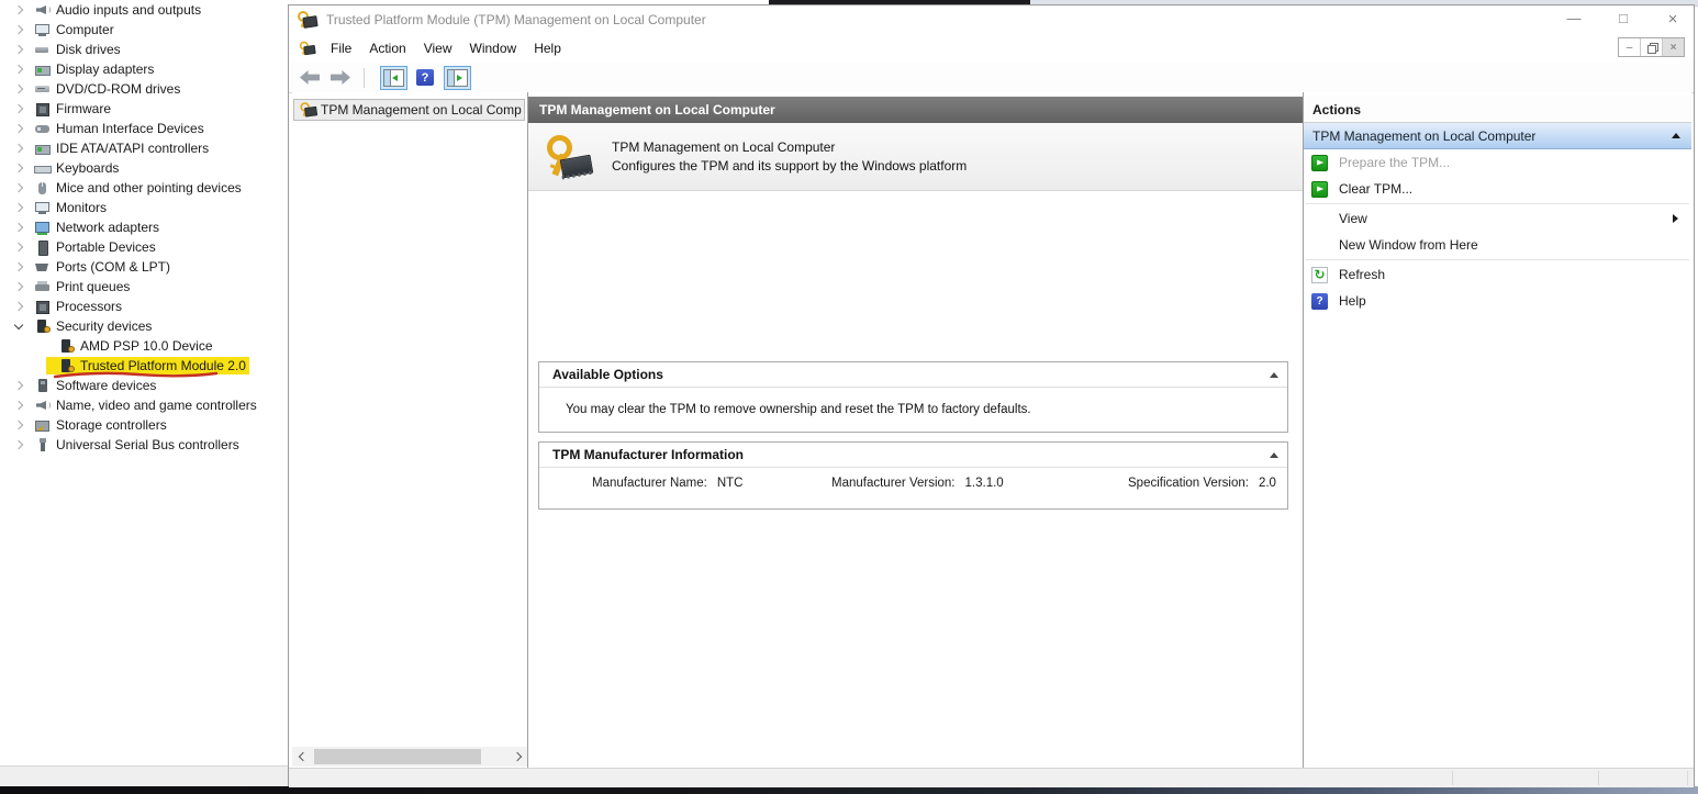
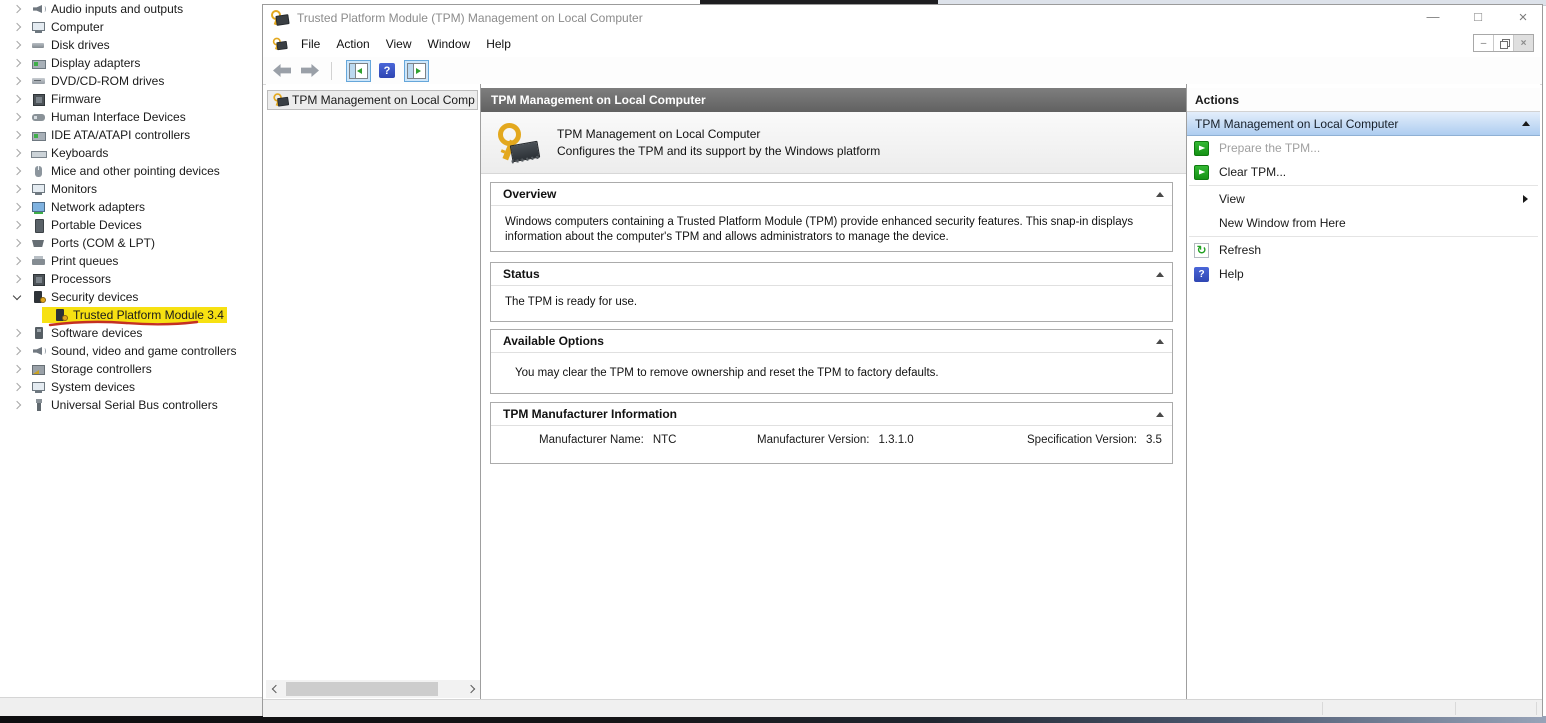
  Audio inputs and outputs
  Computer
  Disk drives
  Display adapters
  DVD/CD-ROM drives
  Firmware
  Human Interface Devices
  IDE ATA/ATAPI controllers
  Keyboards
  Mice and other pointing devices
  Monitors
  Network adapters
  Portable Devices
  Ports (COM & LPT)
  Print queues
  Processors
  Security devices
- AMD PSP 10.0 Device
- Trusted Platform Module 2.0
+ Trusted Platform Module 3.4
  Software devices
- Name, video and game controllers
+ Sound, video and game controllers
  Storage controllers
+ System devices
  Universal Serial Bus controllers
  Trusted Platform Module (TPM) Management on Local Computer
  —
  □
  ×
  File
  Action
  View
  Window
  Help
  –
  ×
  ?
  TPM Management on Local Comp
  TPM Management on Local Computer
  TPM Management on Local Computer
  Configures the TPM and its support by the Windows platform
+ Overview
+ Windows computers containing a Trusted Platform Module (TPM) provide enhanced security features. This snap-in displays information about the computer's TPM and allows administrators to manage the device.
+ Status
+ The TPM is ready for use.
  Available Options
  You may clear the TPM to remove ownership and reset the TPM to factory defaults.
  TPM Manufacturer Information
  Manufacturer Name: NTC
  Manufacturer Version: 1.3.1.0
- Specification Version: 2.0
+ Specification Version: 3.5
  Actions
  TPM Management on Local Computer
  Prepare the TPM...
  Clear TPM...
  View
  New Window from Here
  ↻
  Refresh
  ?
  Help
